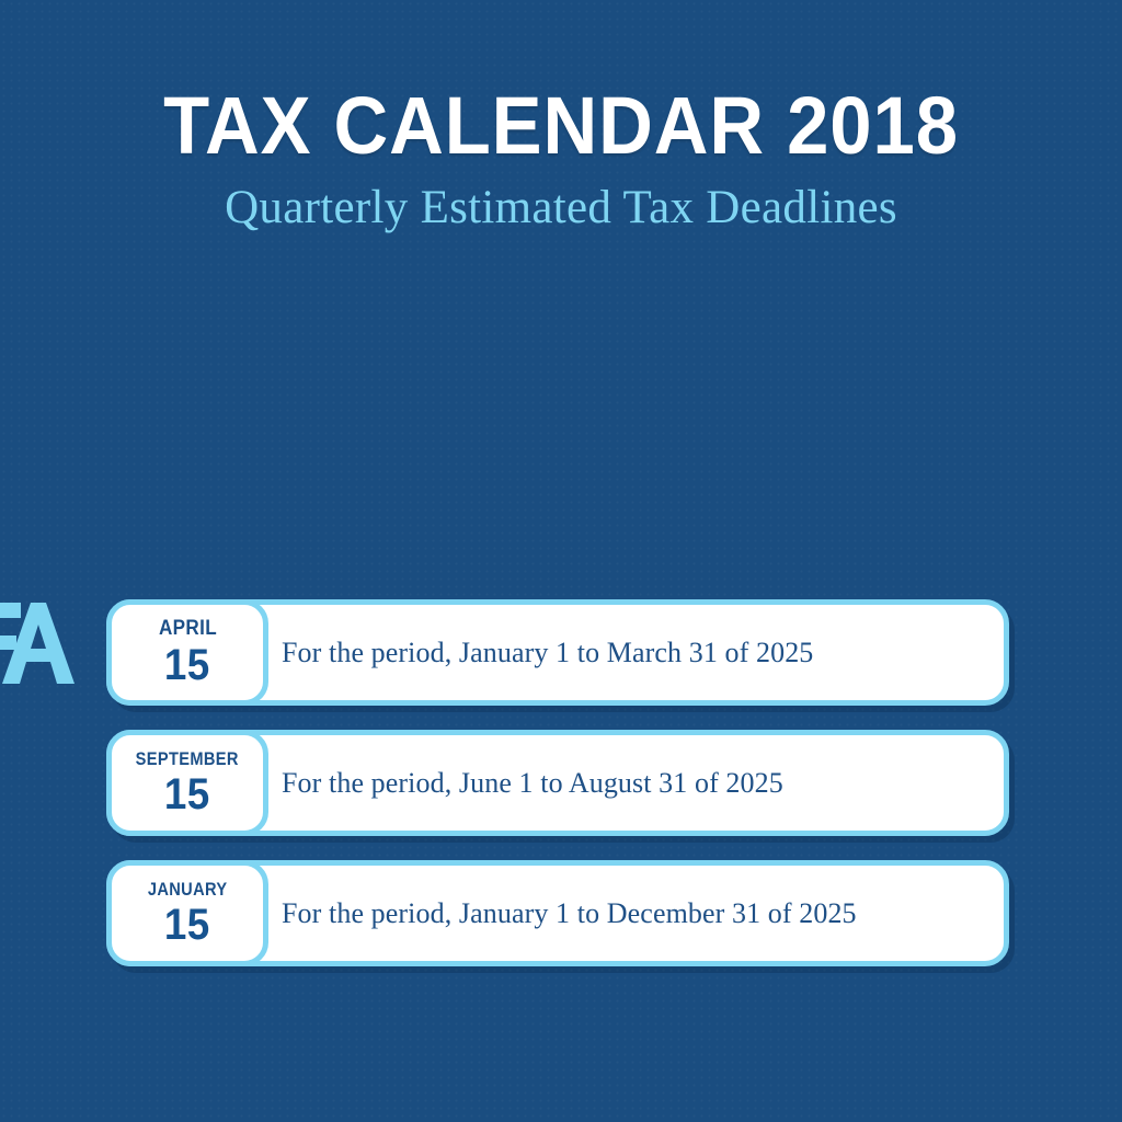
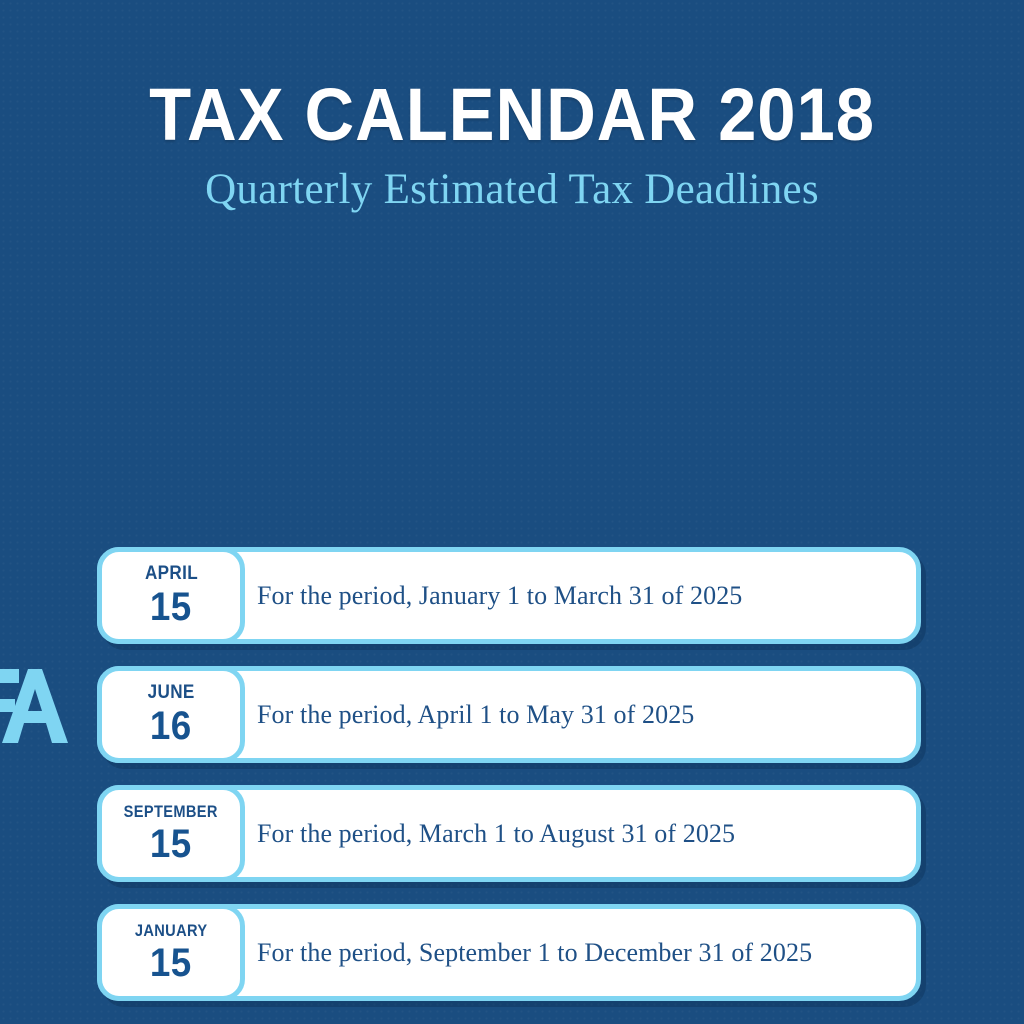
  TAX CALENDAR 2018
  Quarterly Estimated Tax Deadlines
  APRIL
  15
  For the period, January 1 to March 31 of 2025
+ JUNE
+ 16
+ For the period, April 1 to May 31 of 2025
  SEPTEMBER
  15
- For the period, June 1 to August 31 of 2025
+ For the period, March 1 to August 31 of 2025
  JANUARY
  15
- For the period, January 1 to December 31 of 2025
+ For the period, September 1 to December 31 of 2025
